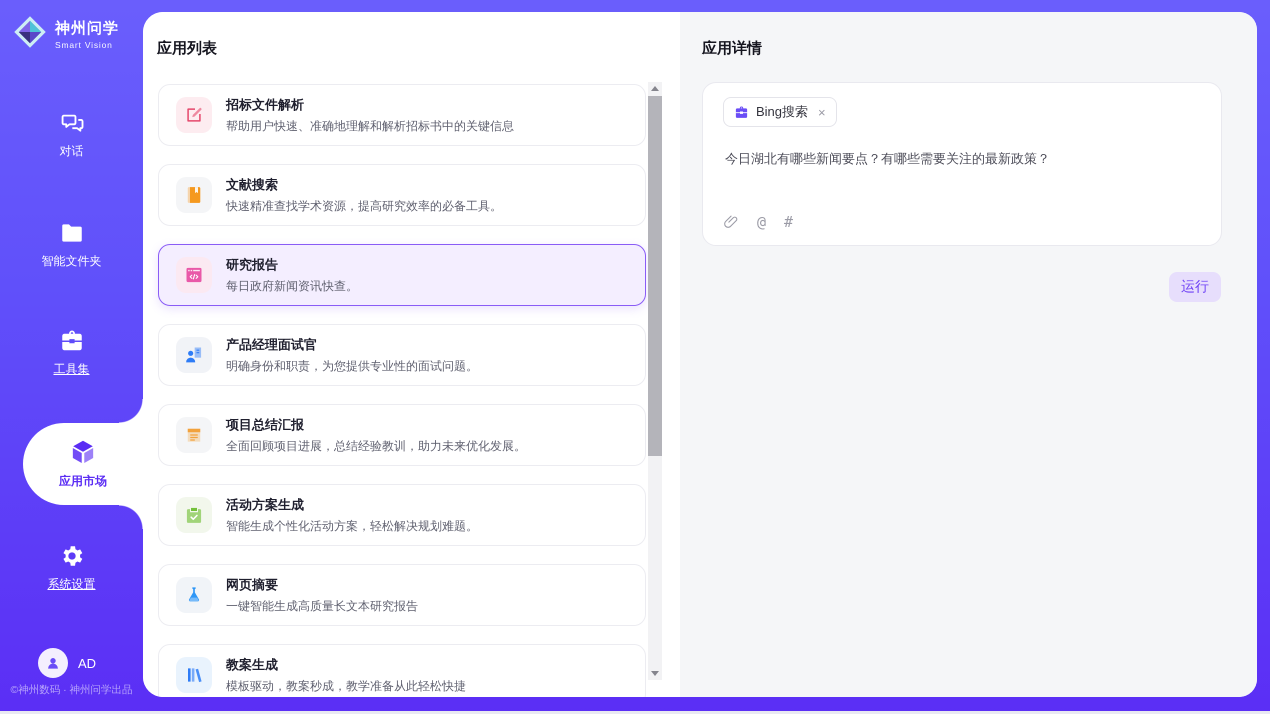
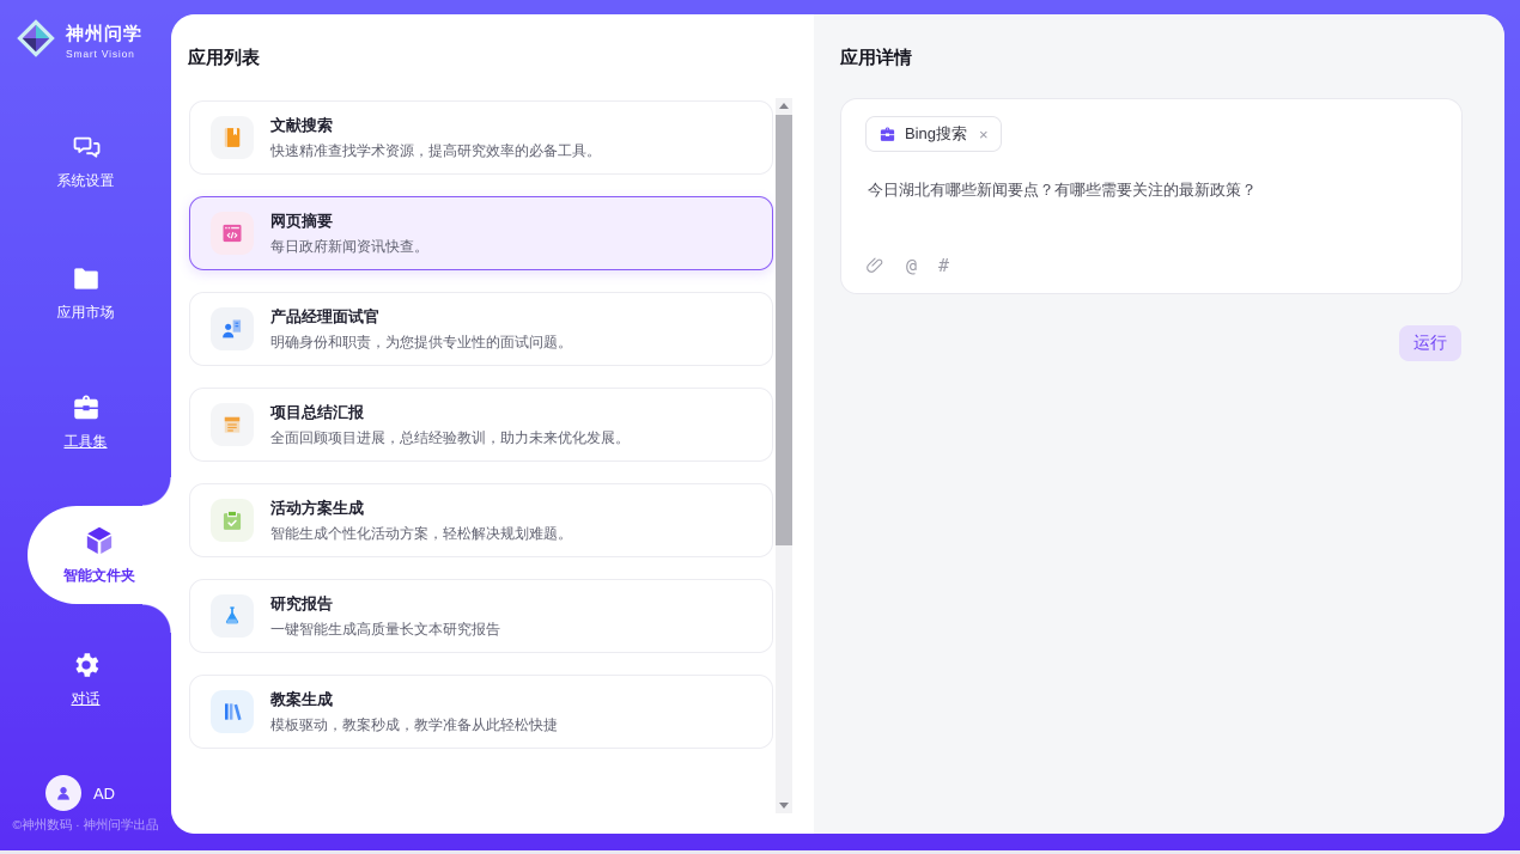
  神州问学
  Smart Vision
- 对话
+ 系统设置
- 智能文件夹
+ 应用市场
  工具集
- 应用市场
+ 智能文件夹
- 系统设置
+ 对话
  AD
  ©神州数码 · 神州问学出品
  应用列表
- 招标文件解析
- 帮助用户快速、准确地理解和解析招标书中的关键信息
  文献搜索
  快速精准查找学术资源，提高研究效率的必备工具。
- 研究报告
+ 网页摘要
  每日政府新闻资讯快查。
  产品经理面试官
  明确身份和职责，为您提供专业性的面试问题。
  项目总结汇报
  全面回顾项目进展，总结经验教训，助力未来优化发展。
  活动方案生成
  智能生成个性化活动方案，轻松解决规划难题。
- 网页摘要
+ 研究报告
  一键智能生成高质量长文本研究报告
  教案生成
  模板驱动，教案秒成，教学准备从此轻松快捷
  应用详情
  Bing搜索
  ×
  今日湖北有哪些新闻要点？有哪些需要关注的最新政策？
  @
  #
  运行
